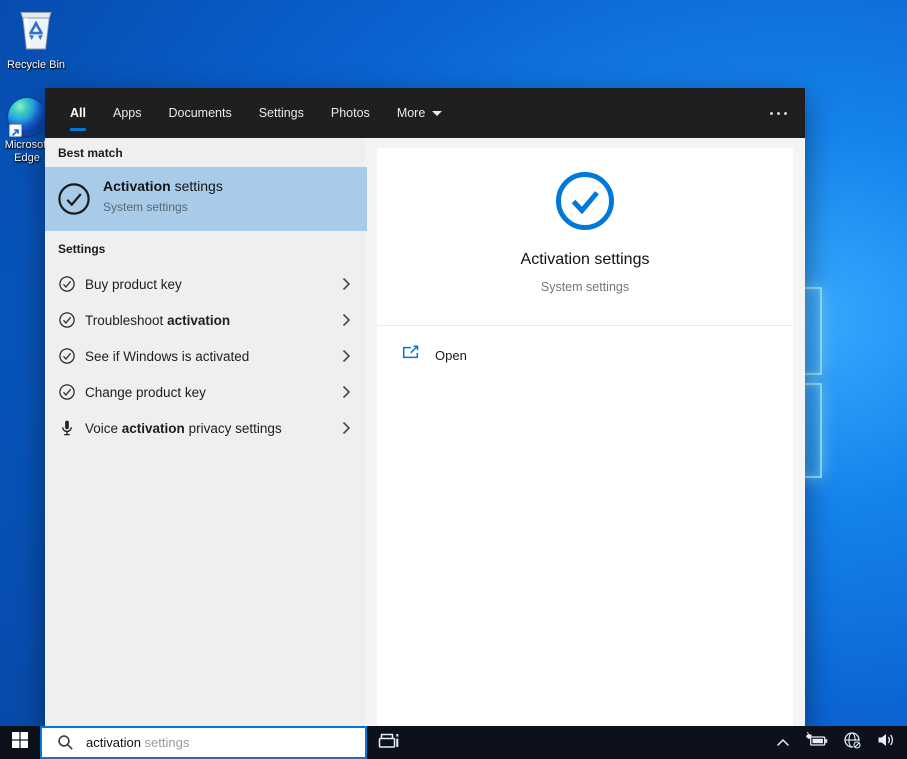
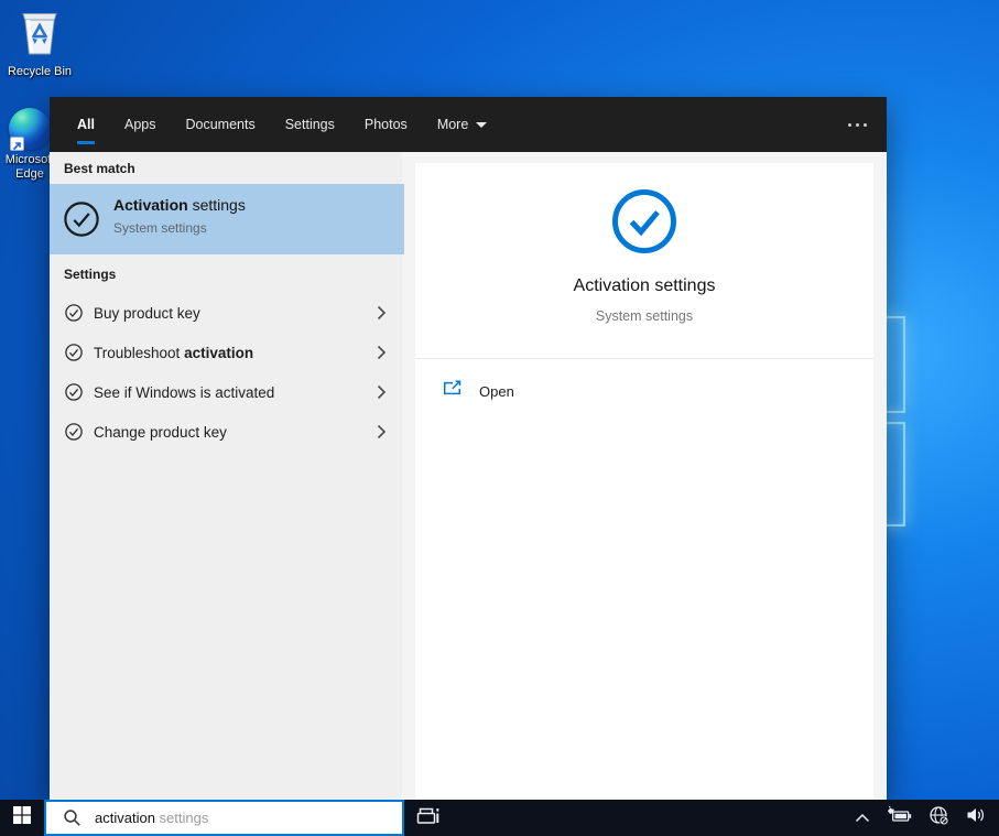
  Recycle Bin
  Microso
  Edge
  All
  Apps
  Documents
  Settings
  Photos
  More
  Best match
  Activation settings
  System settings
  Settings
  Buy product key
  Troubleshoot activation
  See if Windows is activated
  Change product key
- Voice activation privacy settings
  Activation settings
  System settings
  Open
  activation settings
